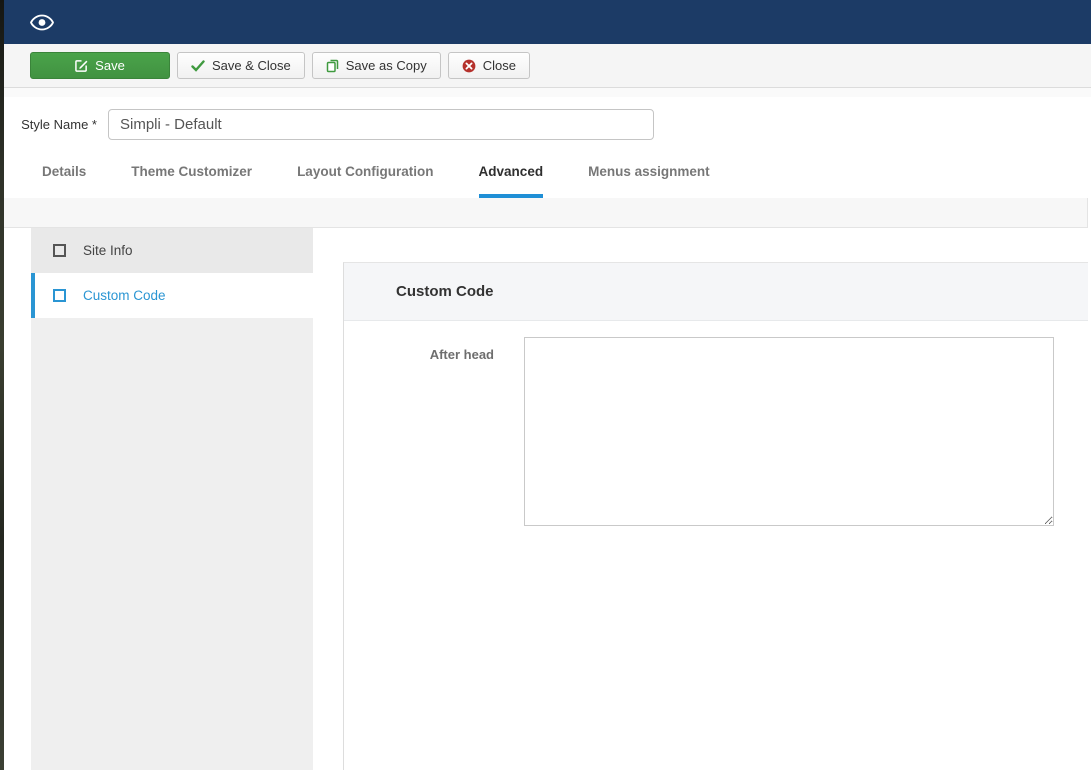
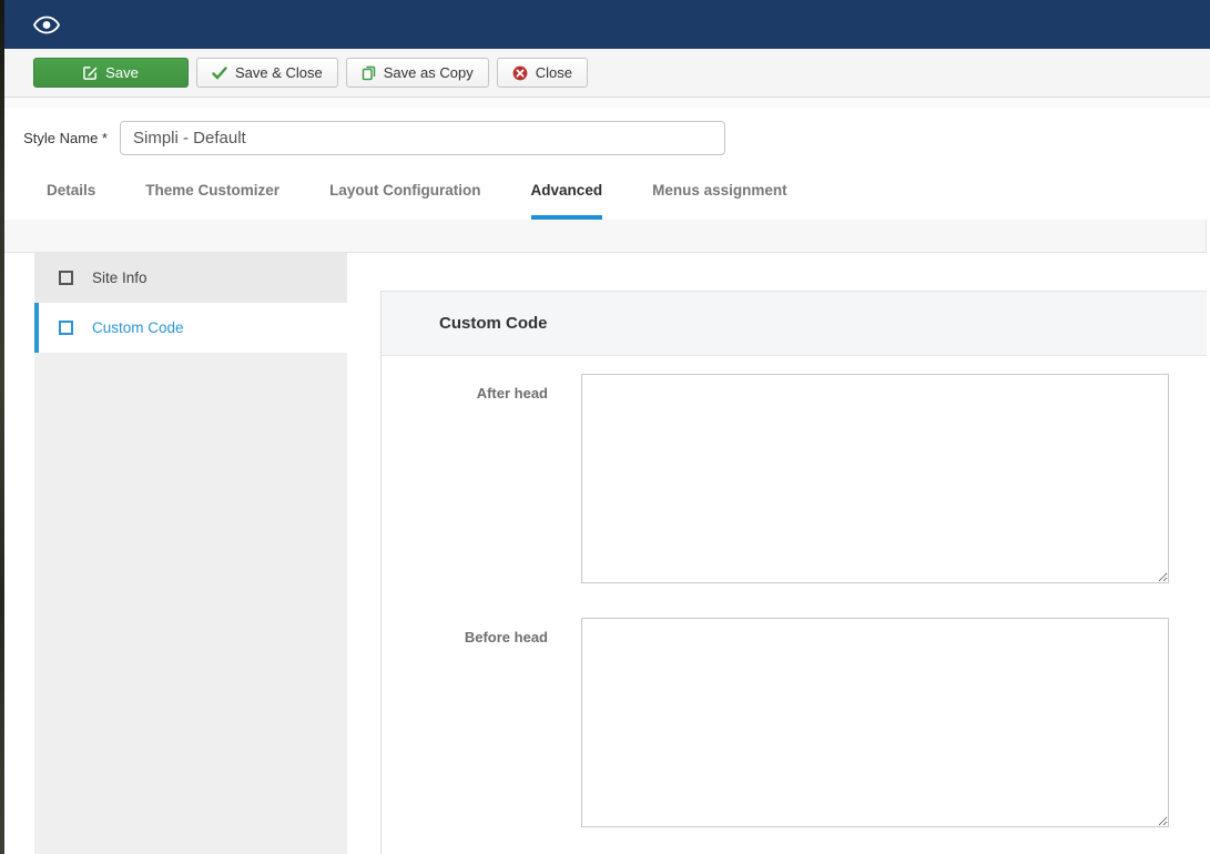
  Save
  Save & Close
  Save as Copy
  Close
  Style Name *
  Simpli - Default
  Details
  Theme Customizer
  Layout Configuration
  Advanced
  Menus assignment
  Site Info
  Custom Code
  Custom Code
  After head
+ Before head
